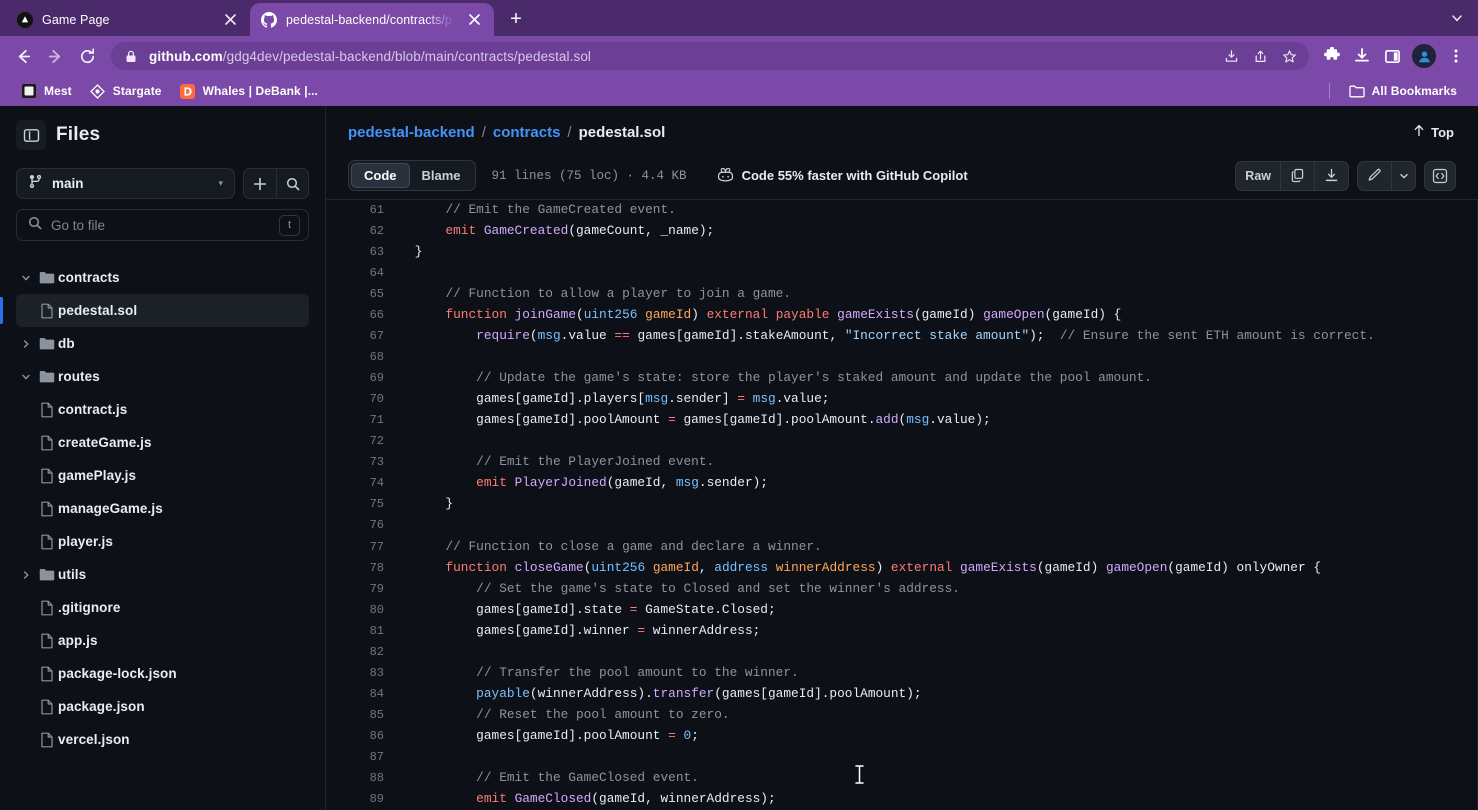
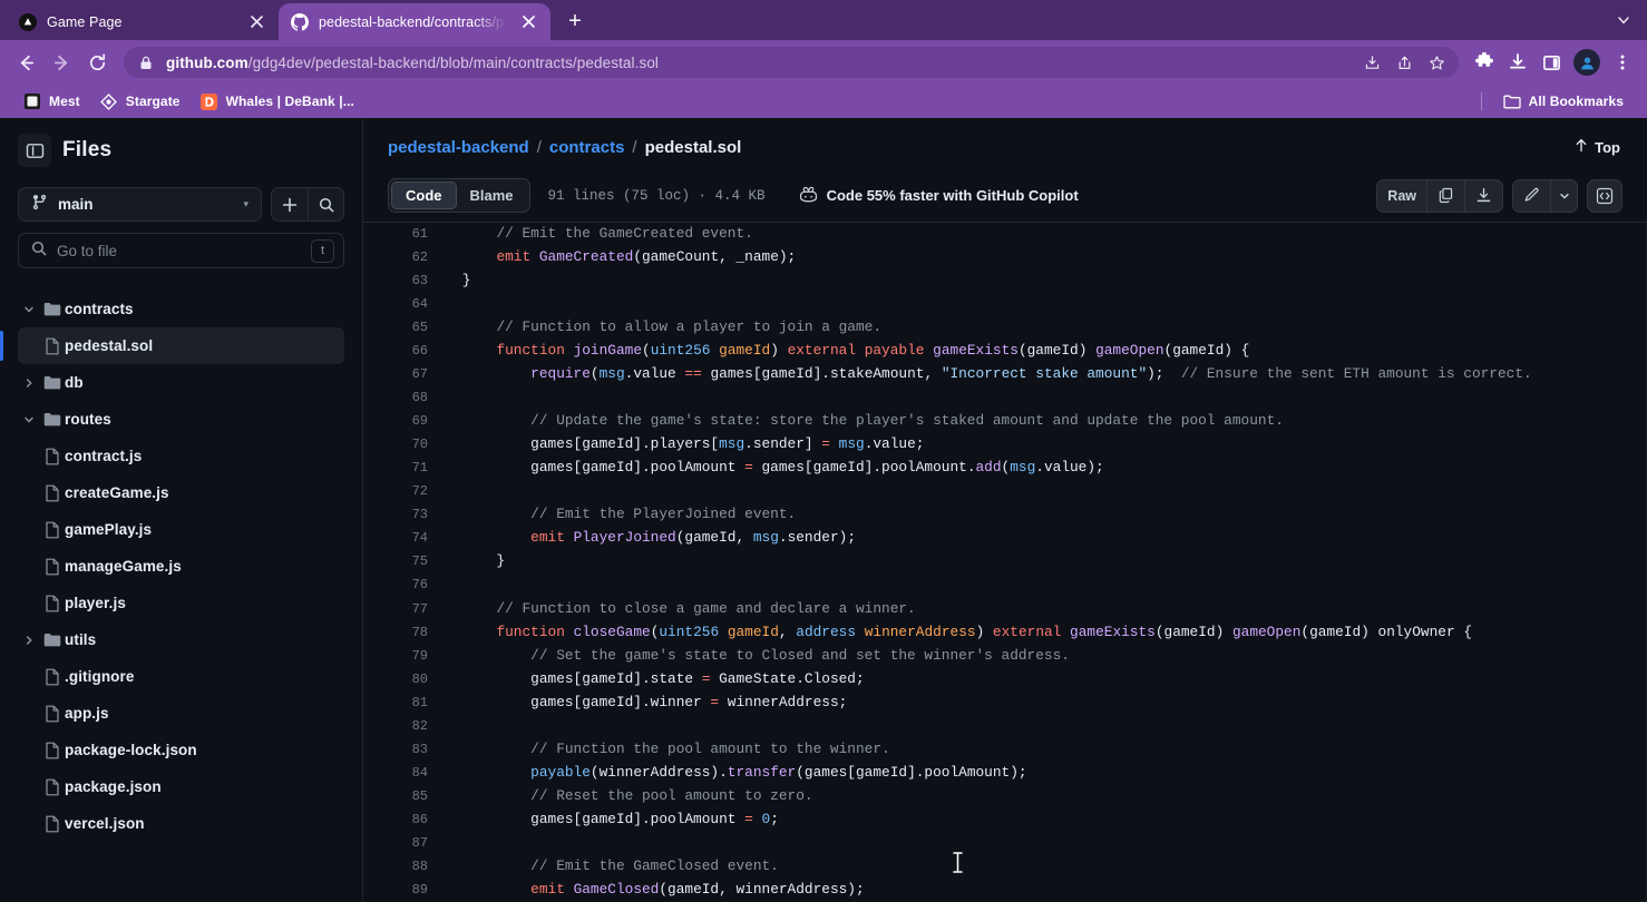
  Game Page
  pedestal-backend/contracts/p
  +
  github.com/gdg4dev/pedestal-backend/blob/main/contracts/pedestal.sol
  Mest
  Stargate
  Whales | DeBank |...
  All Bookmarks
  Files
  main
  ▾
  Go to file
  t
  contracts
  pedestal.sol
  db
  routes
  contract.js
  createGame.js
  gamePlay.js
  manageGame.js
  player.js
  utils
  .gitignore
  app.js
  package-lock.json
  package.json
  vercel.json
  pedestal-backend
  /
  contracts
  /
  pedestal.sol
  Top
  Code
  Blame
  91 lines (75 loc) · 4.4 KB
  Code 55% faster with GitHub Copilot
  Raw
  61	// Emit the GameCreated event.
  62	emit GameCreated(gameCount, _name);
  63	}
  64
  65	// Function to allow a player to join a game.
  66	function joinGame(uint256 gameId) external payable gameExists(gameId) gameOpen(gameId) {
  67	require(msg.value == games[gameId].stakeAmount, "Incorrect stake amount"); // Ensure the sent ETH amount is correct.
  68
  69	// Update the game's state: store the player's staked amount and update the pool amount.
  70	games[gameId].players[msg.sender] = msg.value;
  71	games[gameId].poolAmount = games[gameId].poolAmount.add(msg.value);
  72
  73	// Emit the PlayerJoined event.
  74	emit PlayerJoined(gameId, msg.sender);
  75	}
  76
  77	// Function to close a game and declare a winner.
  78	function closeGame(uint256 gameId, address winnerAddress) external gameExists(gameId) gameOpen(gameId) onlyOwner {
  79	// Set the game's state to Closed and set the winner's address.
  80	games[gameId].state = GameState.Closed;
  81	games[gameId].winner = winnerAddress;
  82
- 83	// Transfer the pool amount to the winner.
+ 83	// Function the pool amount to the winner.
  84	payable(winnerAddress).transfer(games[gameId].poolAmount);
  85	// Reset the pool amount to zero.
  86	games[gameId].poolAmount = 0;
  87
  88	// Emit the GameClosed event.
  89	emit GameClosed(gameId, winnerAddress);
